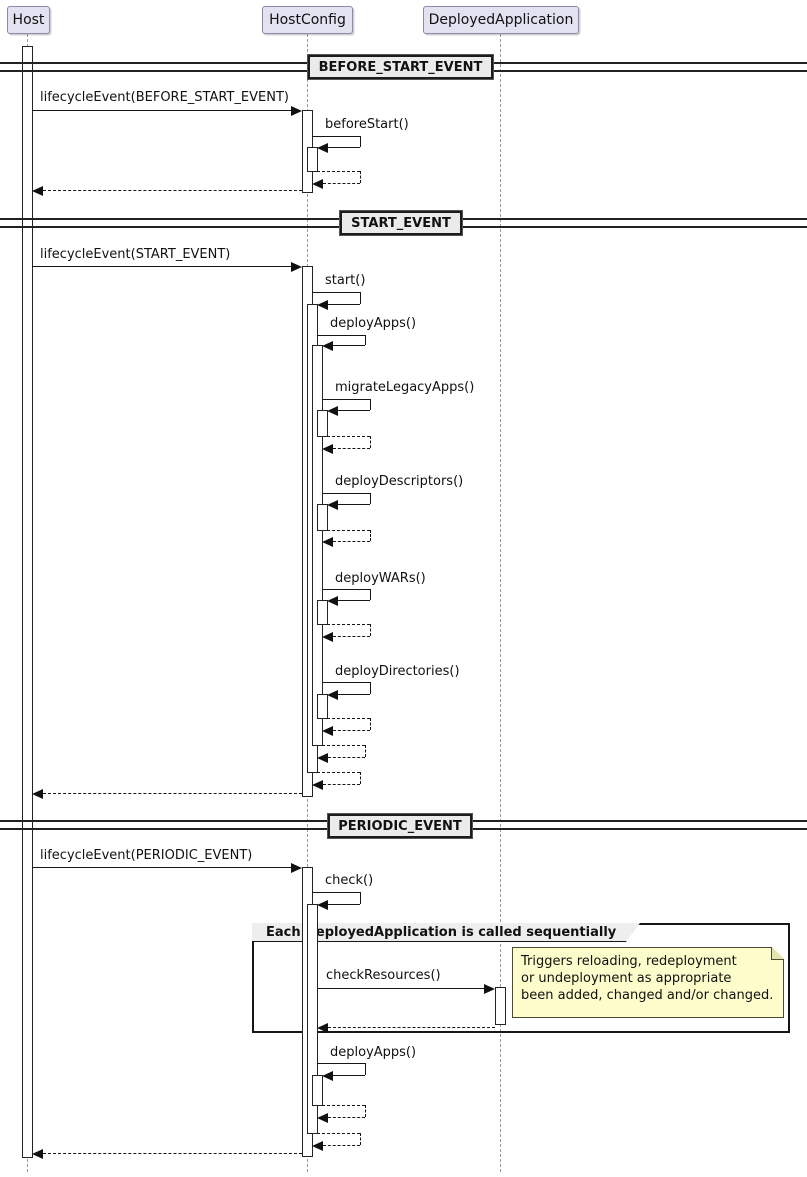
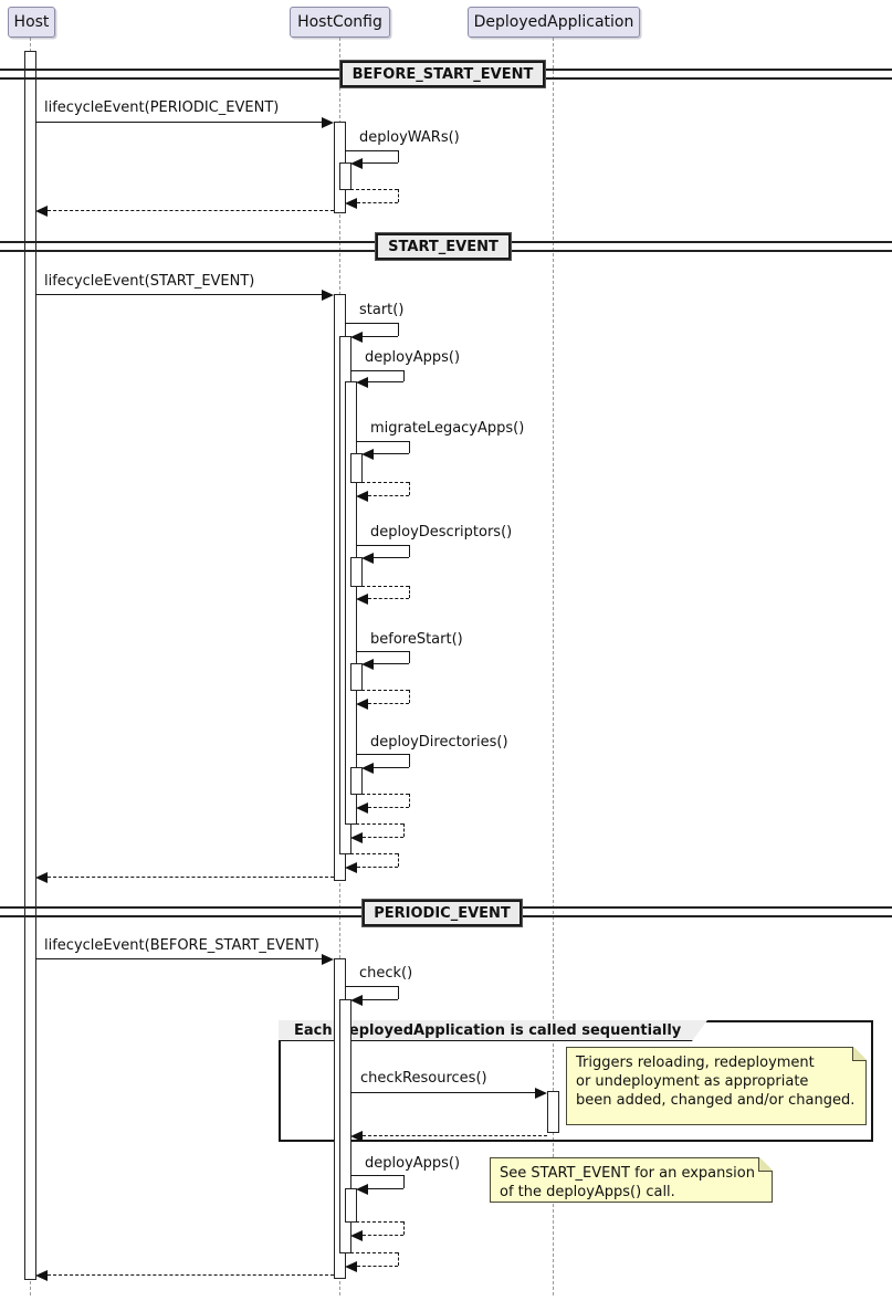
  Host
  HostConfig
  DeployedApplication
  BEFORE_START_EVENT
  START_EVENT
  PERIODIC_EVENT
  EacheployedApplication is called sequentially
  Triggers reloading, redeployment
  or undeployment as appropriate
  been added, changed and/or changed.
+ See START_EVENT for an expansion
+ of the deployApps() call.
- lifecycleEvent(BEFORE_START_EVENT)
+ lifecycleEvent(PERIODIC_EVENT)
  lifecycleEvent(START_EVENT)
- lifecycleEvent(PERIODIC_EVENT)
+ lifecycleEvent(BEFORE_START_EVENT)
  checkResources()
- beforeStart()
+ deployWARs()
  start()
  deployApps()
  migrateLegacyApps()
  deployDescriptors()
- deployWARs()
+ beforeStart()
  deployDirectories()
  check()
  deployApps()
